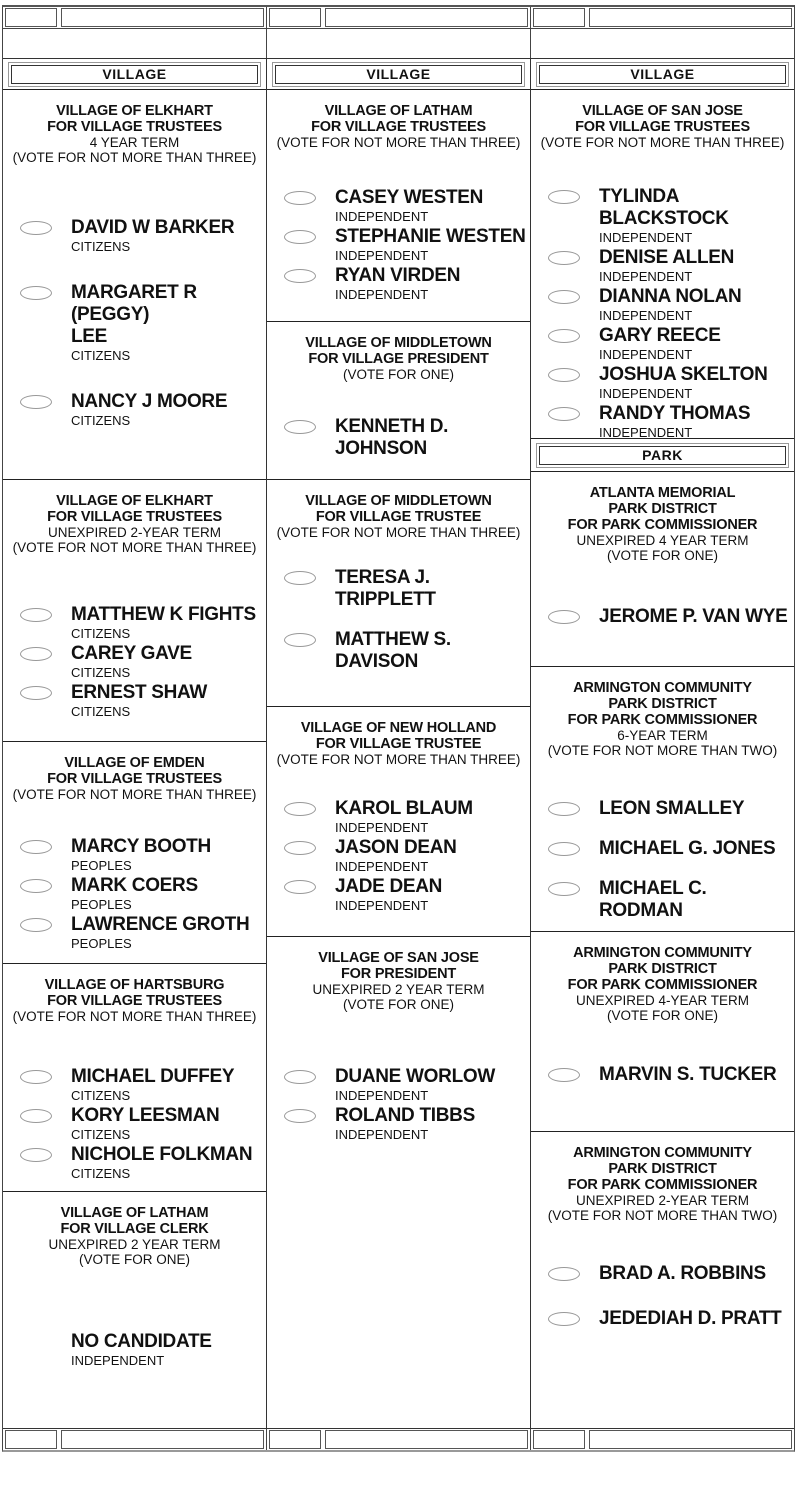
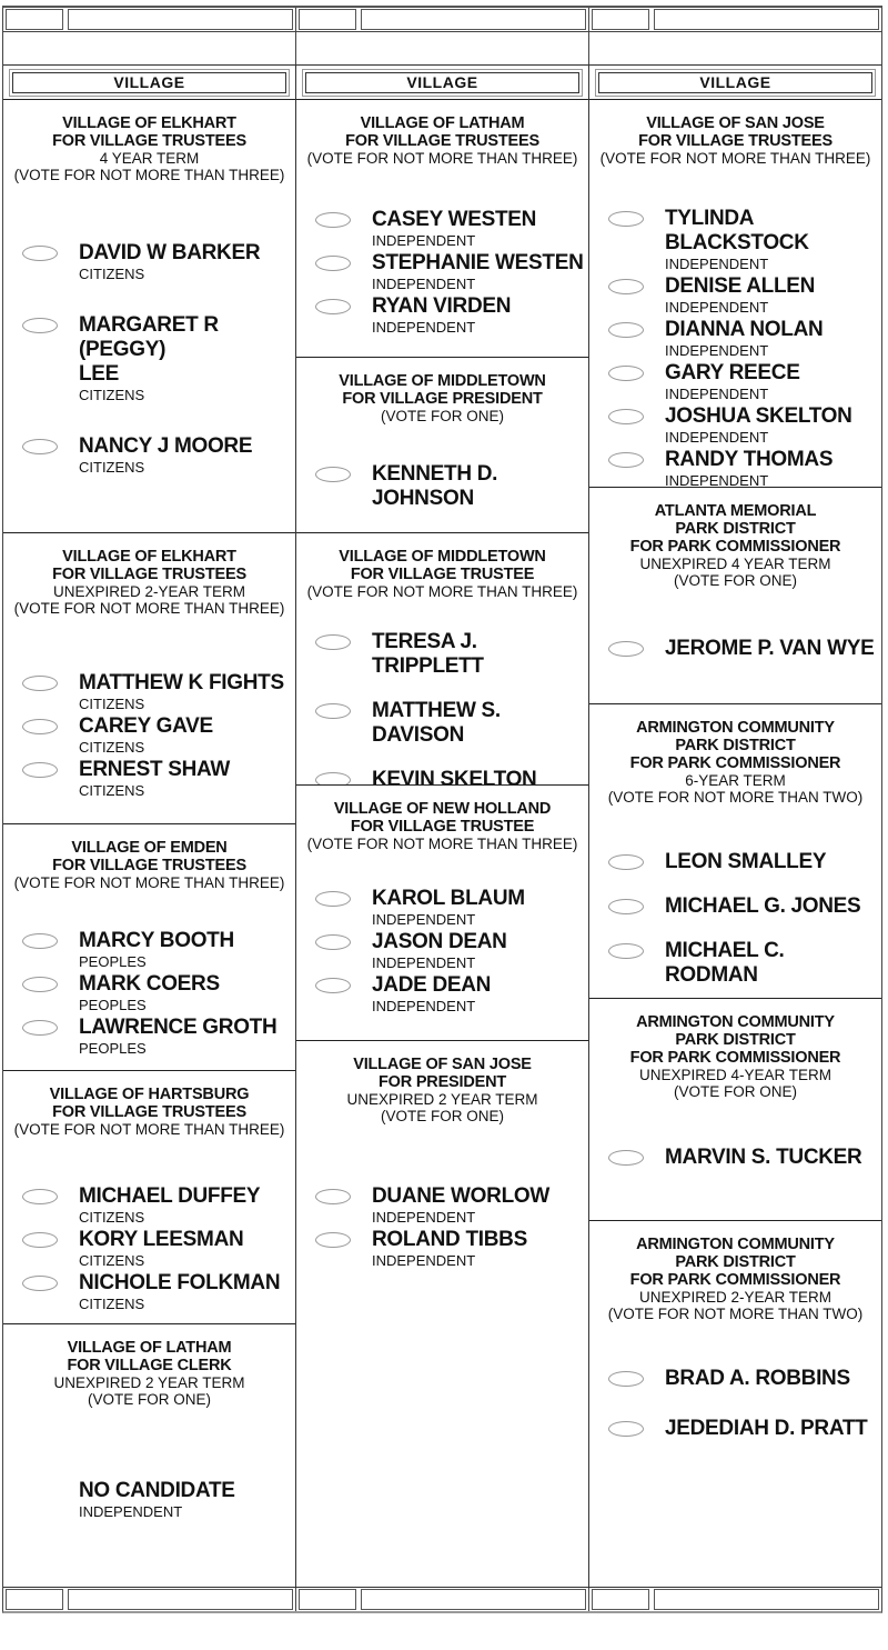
  VILLAGE
  VILLAGE OF ELKHART
  FOR VILLAGE TRUSTEES
  4 YEAR TERM
  (VOTE FOR NOT MORE THAN THREE)
  DAVID W BARKER
  CITIZENS
  MARGARET R (PEGGY)
  LEE
  CITIZENS
  NANCY J MOORE
  CITIZENS
  VILLAGE OF ELKHART
  FOR VILLAGE TRUSTEES
  UNEXPIRED 2-YEAR TERM
  (VOTE FOR NOT MORE THAN THREE)
  MATTHEW K FIGHTS
  CITIZENS
  CAREY GAVE
  CITIZENS
  ERNEST SHAW
  CITIZENS
  VILLAGE OF EMDEN
  FOR VILLAGE TRUSTEES
  (VOTE FOR NOT MORE THAN THREE)
  MARCY BOOTH
  PEOPLES
  MARK COERS
  PEOPLES
  LAWRENCE GROTH
  PEOPLES
  VILLAGE OF HARTSBURG
  FOR VILLAGE TRUSTEES
  (VOTE FOR NOT MORE THAN THREE)
  MICHAEL DUFFEY
  CITIZENS
  KORY LEESMAN
  CITIZENS
  NICHOLE FOLKMAN
  CITIZENS
  VILLAGE OF LATHAM
  FOR VILLAGE CLERK
  UNEXPIRED 2 YEAR TERM
  (VOTE FOR ONE)
  NO CANDIDATE
  INDEPENDENT
  VILLAGE
  VILLAGE OF LATHAM
  FOR VILLAGE TRUSTEES
  (VOTE FOR NOT MORE THAN THREE)
  CASEY WESTEN
  INDEPENDENT
  STEPHANIE WESTEN
  INDEPENDENT
  RYAN VIRDEN
  INDEPENDENT
  VILLAGE OF MIDDLETOWN
  FOR VILLAGE PRESIDENT
  (VOTE FOR ONE)
  KENNETH D. JOHNSON
  VILLAGE OF MIDDLETOWN
  FOR VILLAGE TRUSTEE
  (VOTE FOR NOT MORE THAN THREE)
  TERESA J. TRIPPLETT
  MATTHEW S. DAVISON
+ KEVIN SKELTON
  VILLAGE OF NEW HOLLAND
  FOR VILLAGE TRUSTEE
  (VOTE FOR NOT MORE THAN THREE)
  KAROL BLAUM
  INDEPENDENT
  JASON DEAN
  INDEPENDENT
  JADE DEAN
  INDEPENDENT
  VILLAGE OF SAN JOSE
  FOR PRESIDENT
  UNEXPIRED 2 YEAR TERM
  (VOTE FOR ONE)
  DUANE WORLOW
  INDEPENDENT
  ROLAND TIBBS
  INDEPENDENT
  VILLAGE
  VILLAGE OF SAN JOSE
  FOR VILLAGE TRUSTEES
  (VOTE FOR NOT MORE THAN THREE)
  TYLINDA BLACKSTOCK
  INDEPENDENT
  DENISE ALLEN
  INDEPENDENT
  DIANNA NOLAN
  INDEPENDENT
  GARY REECE
  INDEPENDENT
  JOSHUA SKELTON
  INDEPENDENT
  RANDY THOMAS
  INDEPENDENT
- PARK
  ATLANTA MEMORIAL
  PARK DISTRICT
  FOR PARK COMMISSIONER
  UNEXPIRED 4 YEAR TERM
  (VOTE FOR ONE)
  JEROME P. VAN WYE
  ARMINGTON COMMUNITY
  PARK DISTRICT
  FOR PARK COMMISSIONER
  6-YEAR TERM
  (VOTE FOR NOT MORE THAN TWO)
  LEON SMALLEY
  MICHAEL G. JONES
  MICHAEL C. RODMAN
  ARMINGTON COMMUNITY
  PARK DISTRICT
  FOR PARK COMMISSIONER
  UNEXPIRED 4-YEAR TERM
  (VOTE FOR ONE)
  MARVIN S. TUCKER
  ARMINGTON COMMUNITY
  PARK DISTRICT
  FOR PARK COMMISSIONER
  UNEXPIRED 2-YEAR TERM
  (VOTE FOR NOT MORE THAN TWO)
  BRAD A. ROBBINS
  JEDEDIAH D. PRATT
